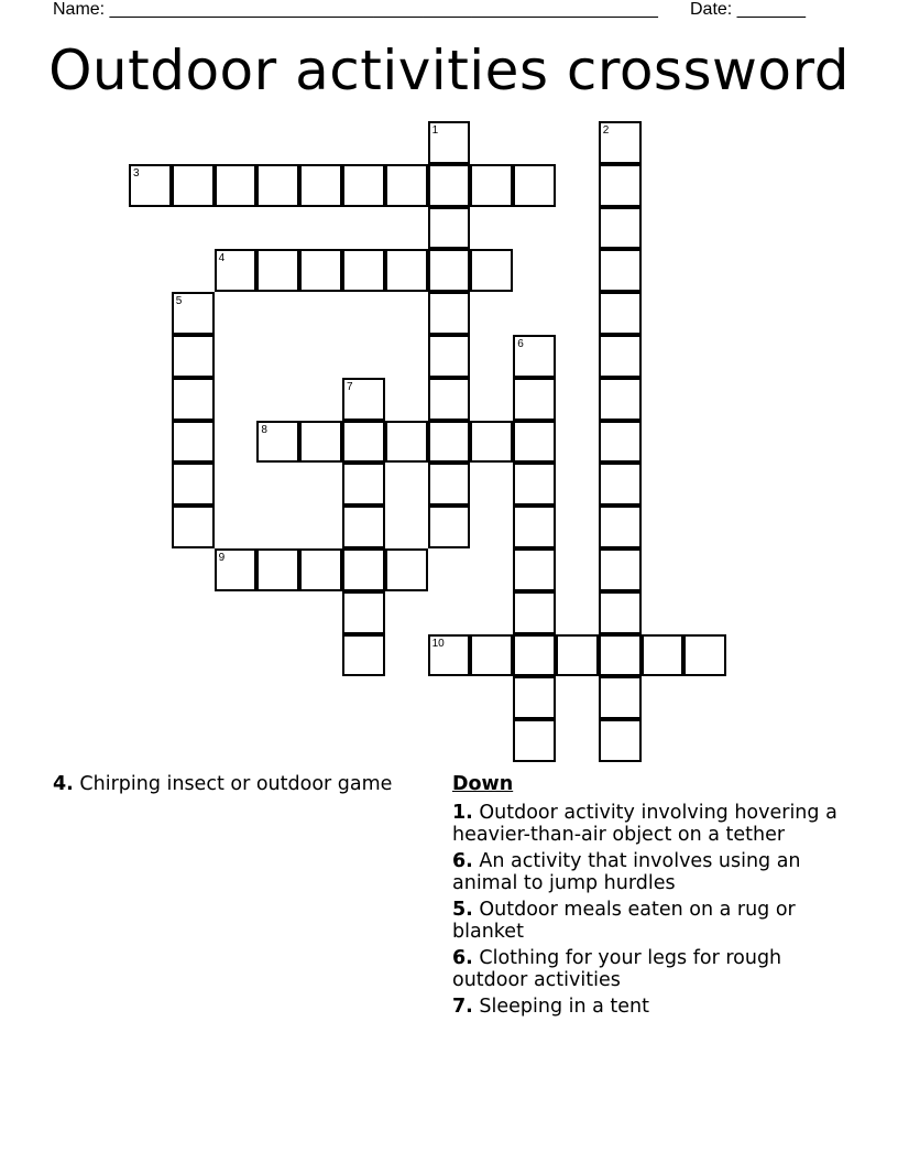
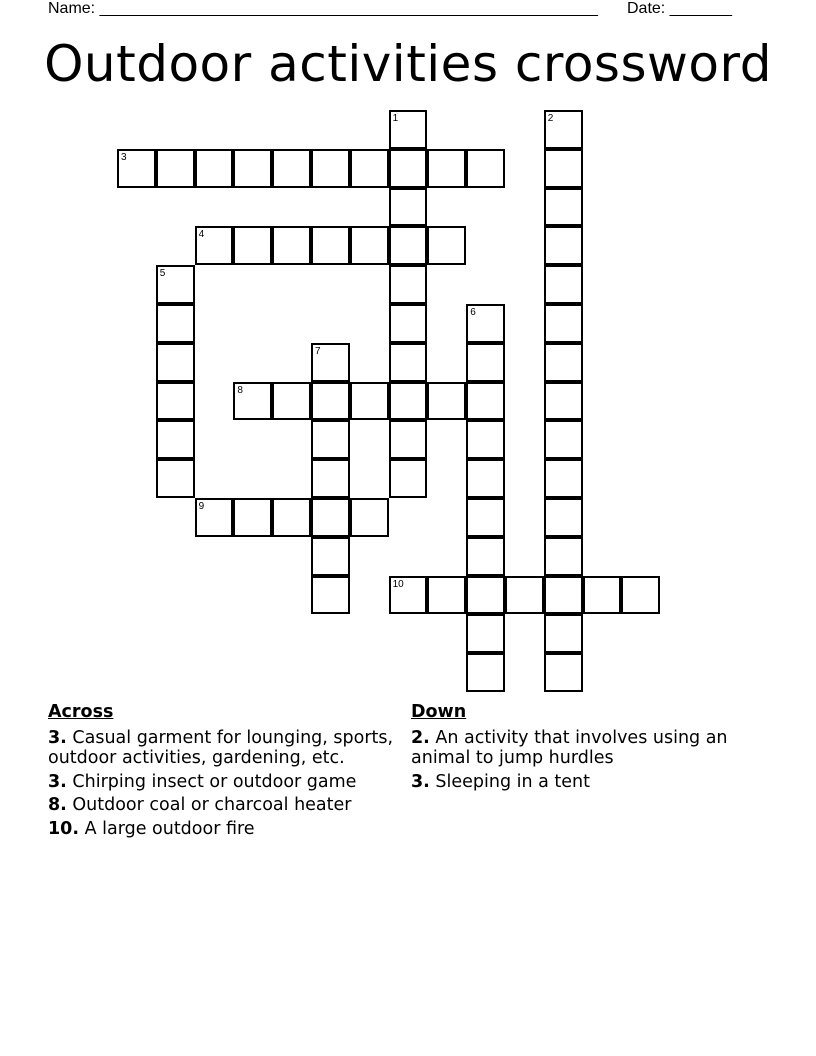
  Name: ________________________________________________________
  Date: _______
  Outdoor activities crossword
  1
  2
  3
  4
  5
  6
  7
  8
  9
  10
+ Across
+ 3. Casual garment for lounging, sports, outdoor activities, gardening, etc.
- 4. Chirping insect or outdoor game
+ 3. Chirping insect or outdoor game
+ 8. Outdoor coal or charcoal heater
+ 10. A large outdoor fire
  Down
- 1. Outdoor activity involving hovering a heavier-than-air object on a tether
- 6. An activity that involves using an animal to jump hurdles
+ 2. An activity that involves using an animal to jump hurdles
- 5. Outdoor meals eaten on a rug or blanket
- 6. Clothing for your legs for rough outdoor activities
- 7. Sleeping in a tent
+ 3. Sleeping in a tent
